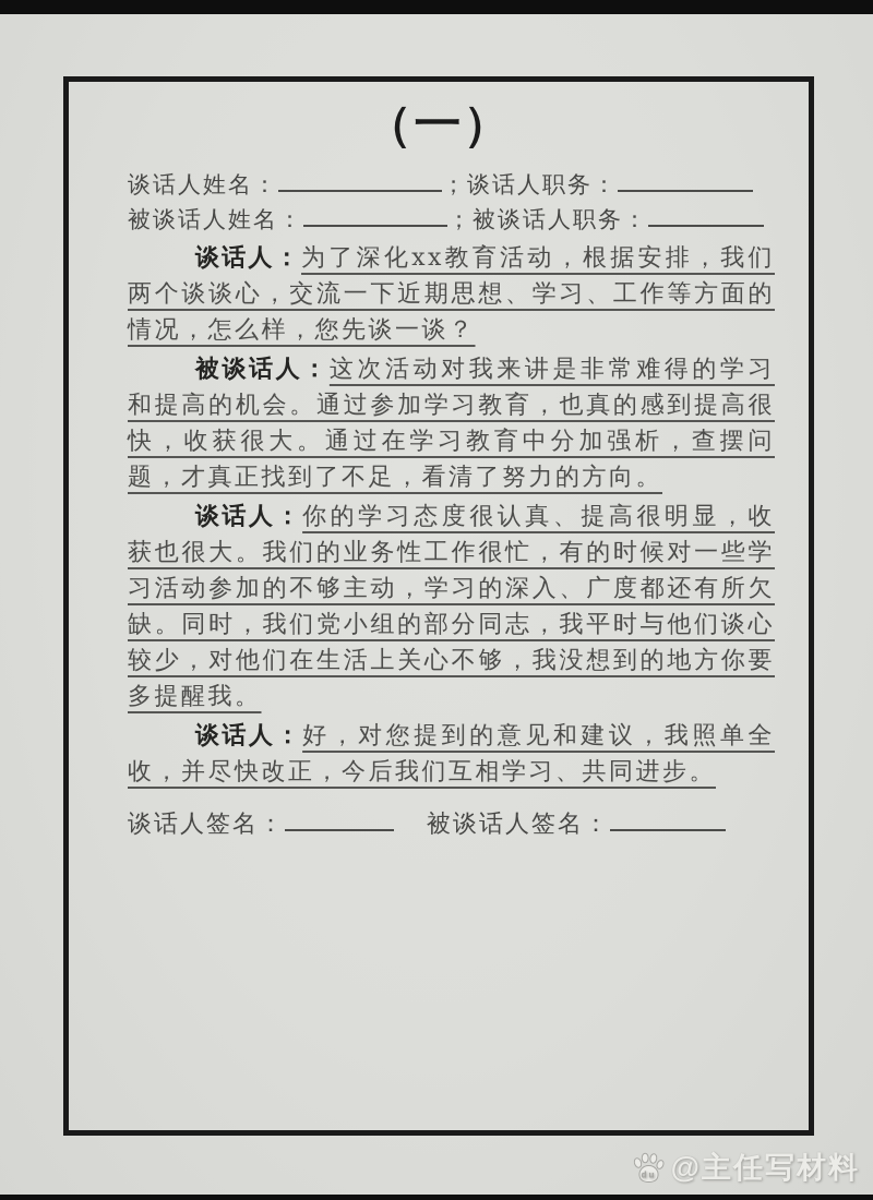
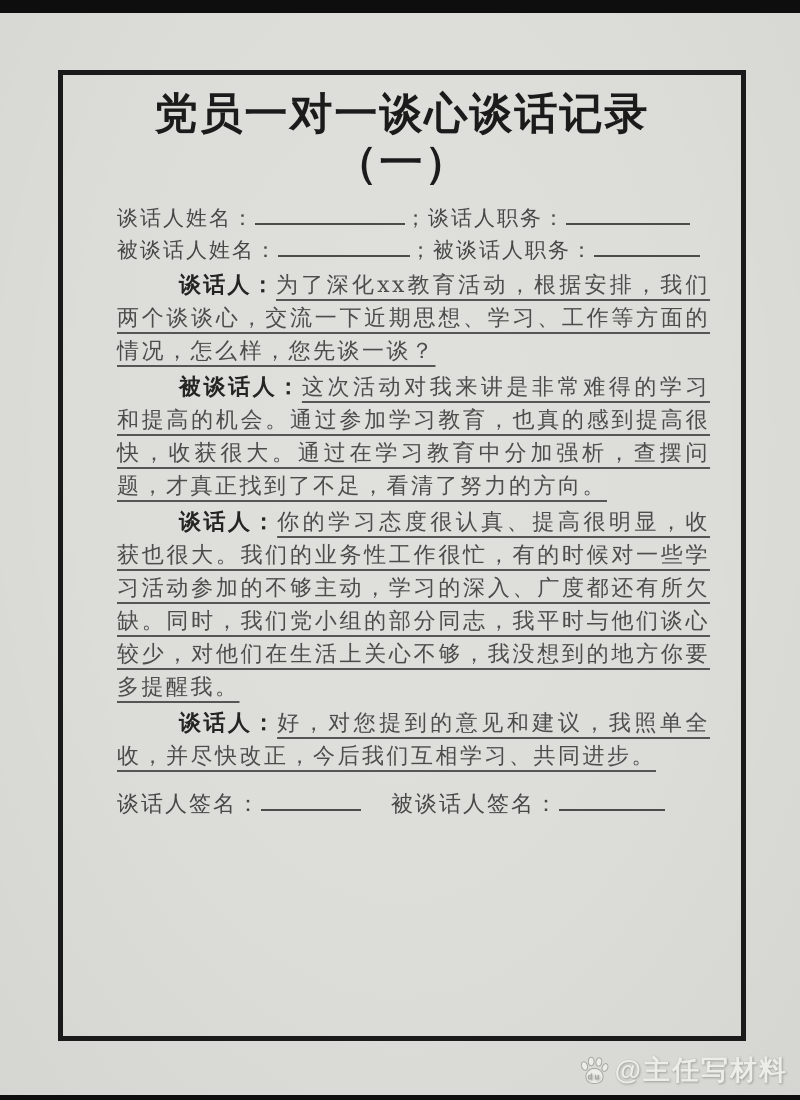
+ 党员一对一谈心谈话记录
  （一）
  谈话人姓名： ；谈话人职务：
  被谈话人姓名： ；被谈话人职务：
  谈话人：为了深化xx教育活动，根据安排，我们两个谈谈心，交流一下近期思想、学习、工作等方面的情况，怎么样，您先谈一谈？
  被谈话人：这次活动对我来讲是非常难得的学习和提高的机会。通过参加学习教育，也真的感到提高很快，收获很大。通过在学习教育中分加强析，查摆问题，才真正找到了不足，看清了努力的方向。
  谈话人：你的学习态度很认真、提高很明显，收获也很大。我们的业务性工作很忙，有的时候对一些学习活动参加的不够主动，学习的深入、广度都还有所欠缺。同时，我们党小组的部分同志，我平时与他们谈心较少，对他们在生活上关心不够，我没想到的地方你要多提醒我。
  谈话人：好，对您提到的意见和建议，我照单全收，并尽快改正，今后我们互相学习、共同进步。
  谈话人签名： 被谈话人签名：
  du
  @主任写材料
